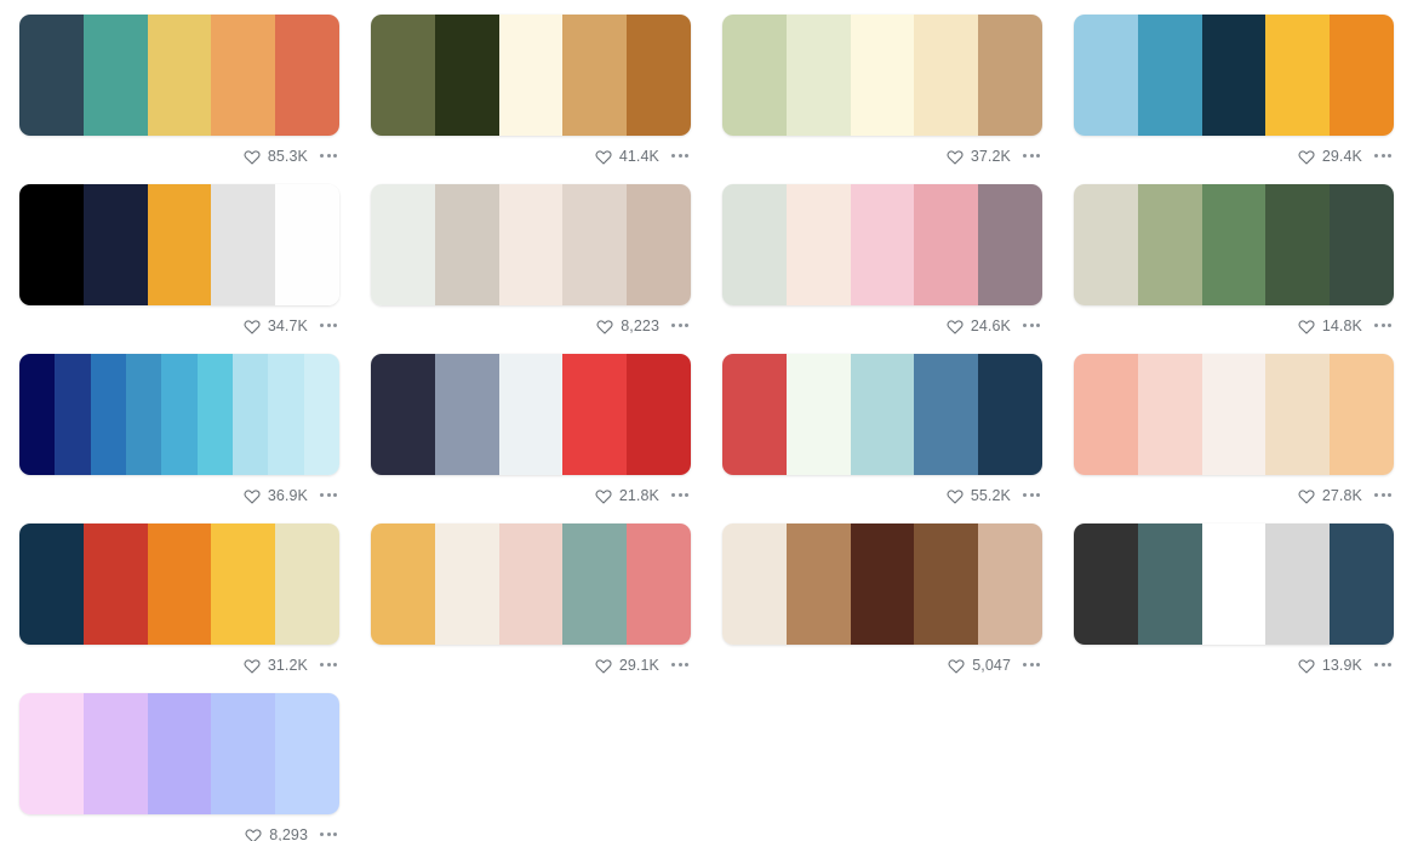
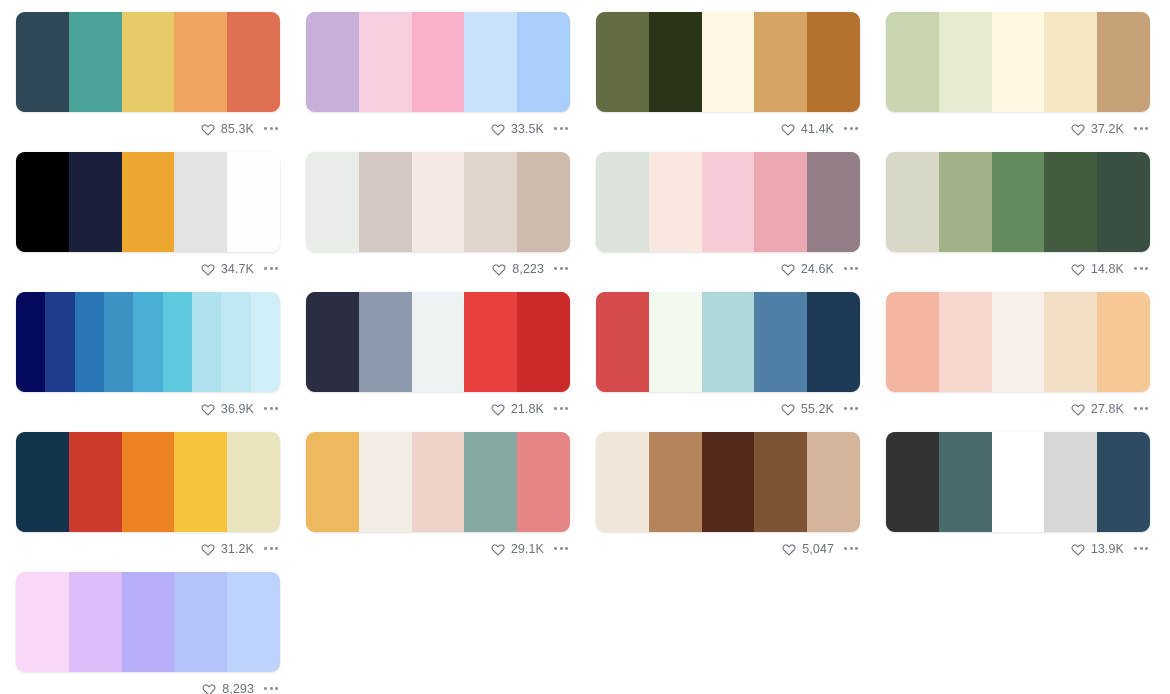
  85.3K
+ 33.5K
  41.4K
  37.2K
- 29.4K
  34.7K
  8,223
  24.6K
  14.8K
  36.9K
  21.8K
  55.2K
  27.8K
  31.2K
  29.1K
  5,047
  13.9K
  8,293
